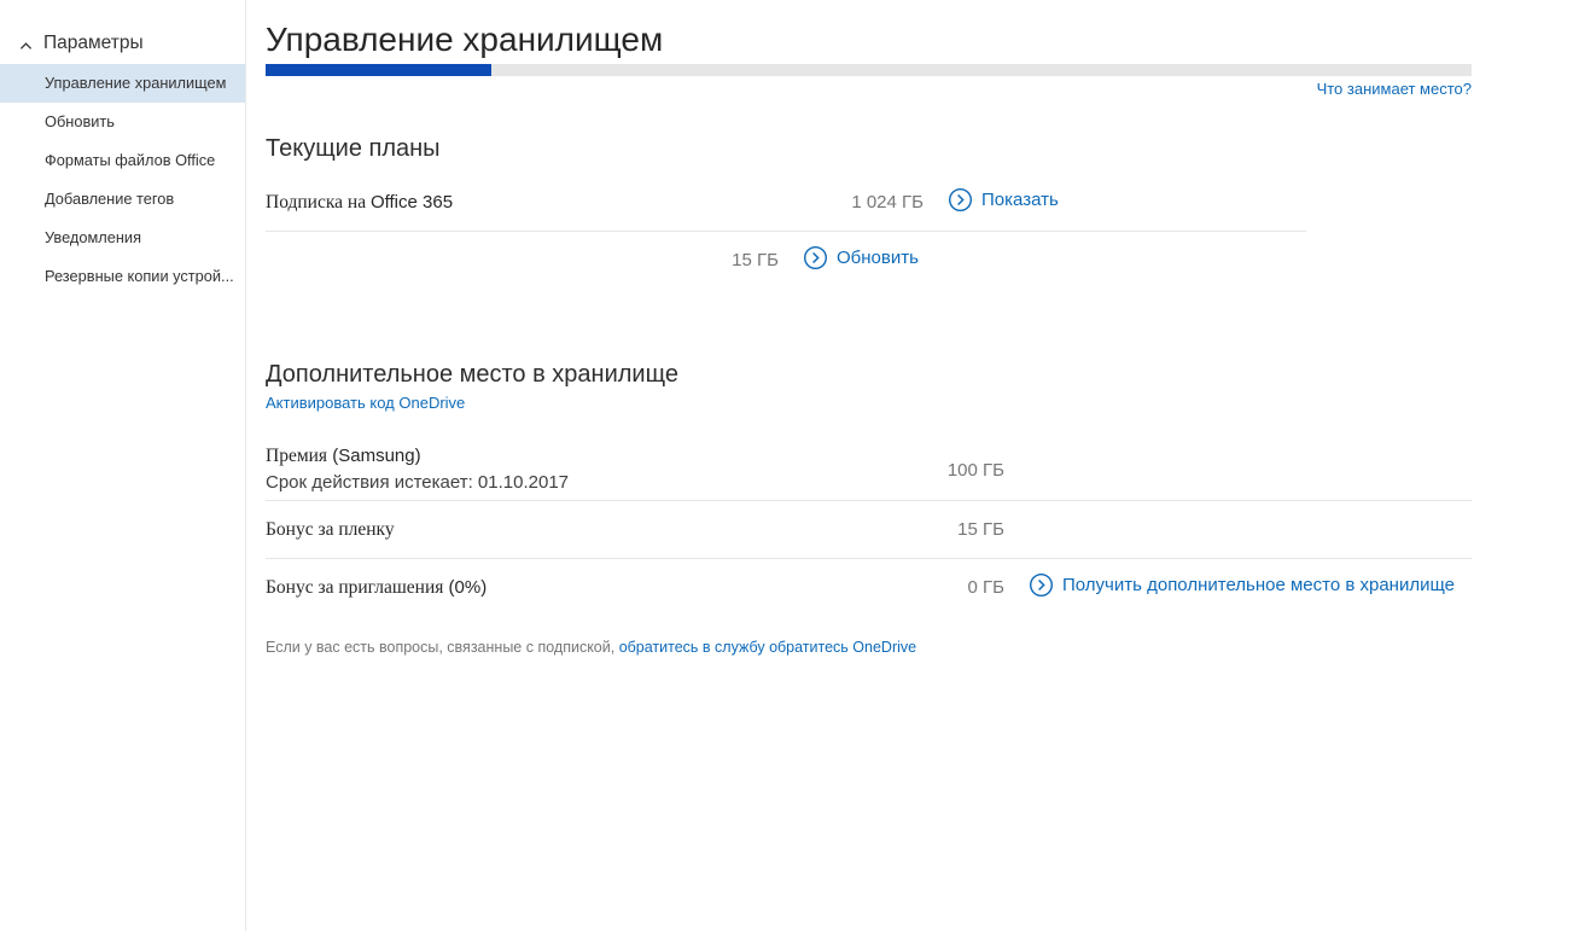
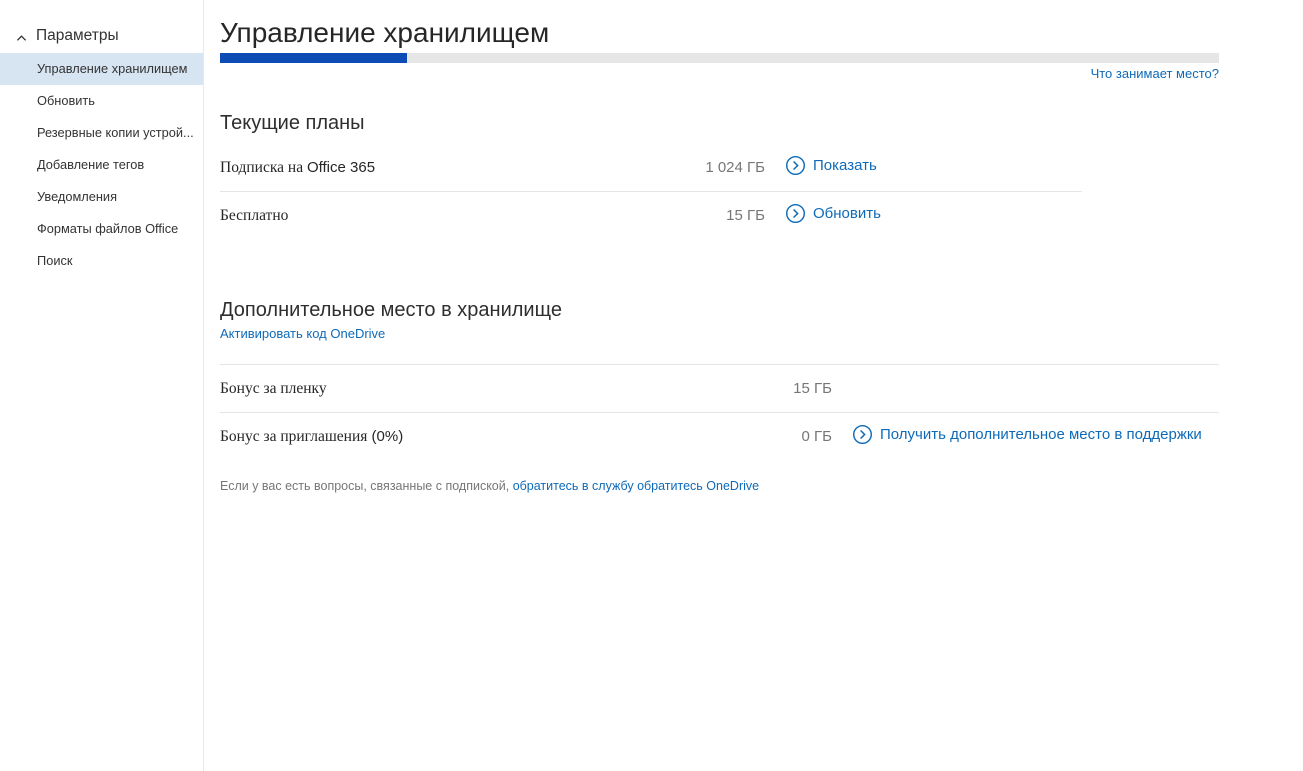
  Параметры
  Управление хранилищем
  Обновить
- Форматы файлов Office
+ Резервные копии устрой...
  Добавление тегов
  Уведомления
- Резервные копии устрой...
+ Форматы файлов Office
+ Поиск
  Управление хранилищем
  Что занимает место?
  Текущие планы
  Подписка на Office 365
  1 024 ГБ
  Показать
+ Бесплатно
  15 ГБ
  Обновить
  Дополнительное место в хранилище
  Активировать код OneDrive
- Премия (Samsung)
- Срок действия истекает: 01.10.2017
- 100 ГБ
  Бонус за пленку
  15 ГБ
  Бонус за приглашения (0%)
  0 ГБ
- Получить дополнительное место в хранилище
+ Получить дополнительное место в поддержки
  Если у вас есть вопросы, связанные с подпиской, обратитесь в службу обратитесь OneDrive
